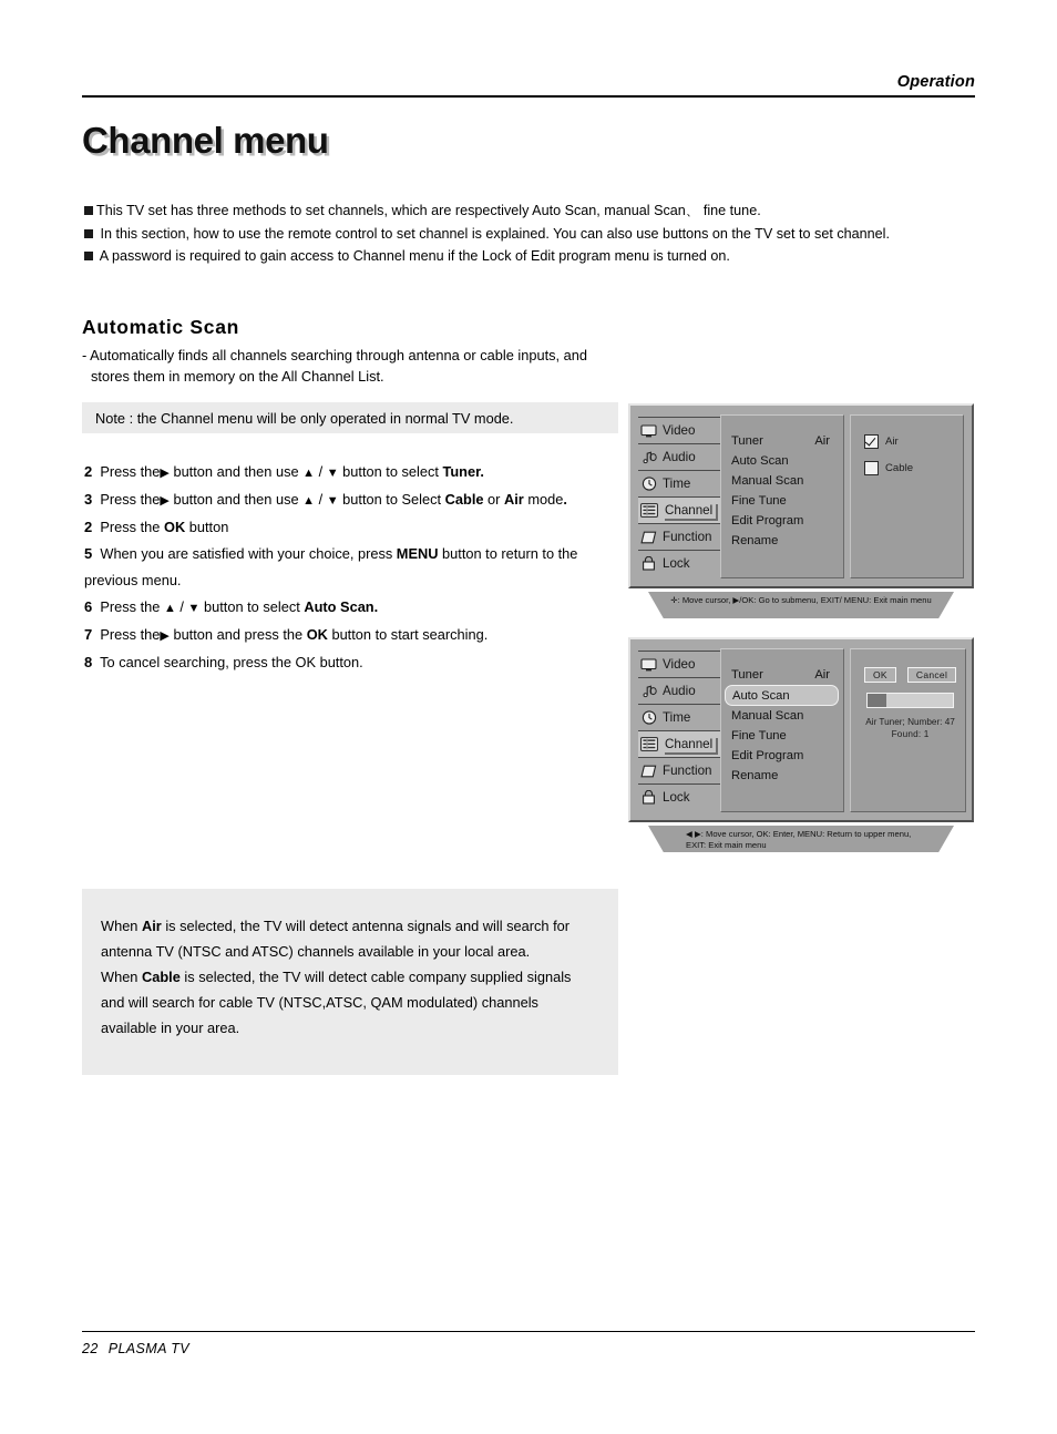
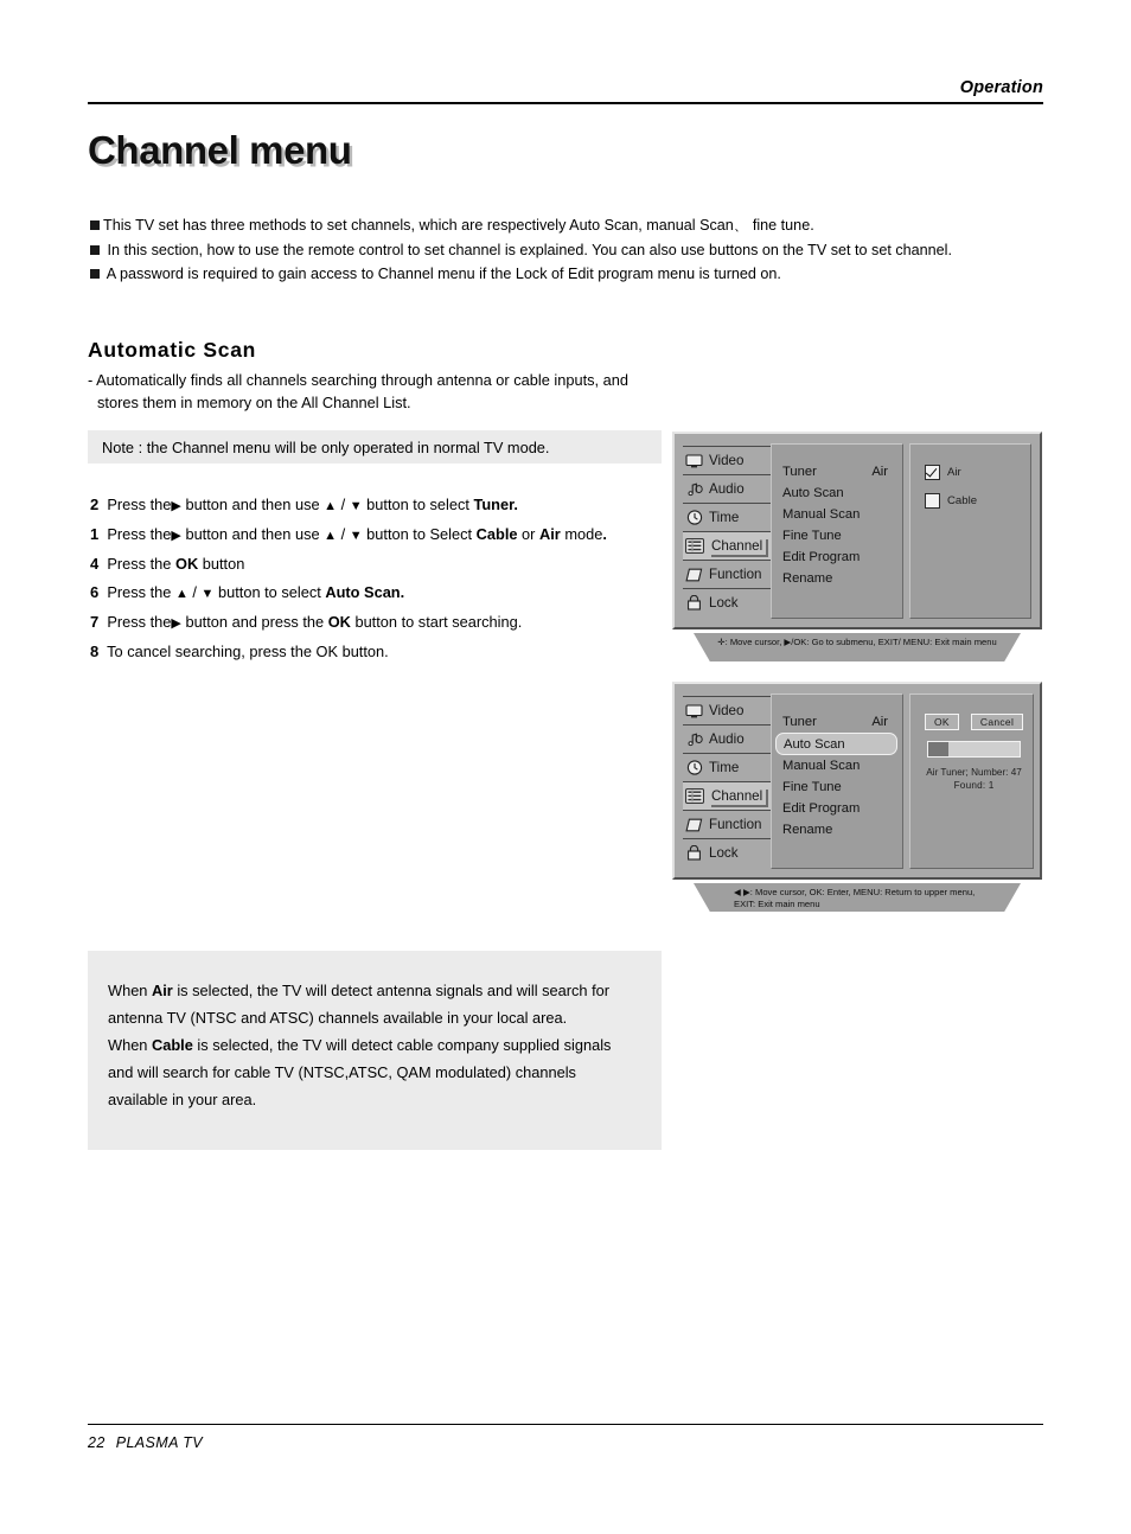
  Operation
  Channel menu
  This TV set has three methods to set channels, which are respectively Auto Scan, manual Scan、 fine tune.
  In this section, how to use the remote control to set channel is explained. You can also use buttons on the TV set to set channel.
  A password is required to gain access to Channel menu if the Lock of Edit program menu is turned on.
  Automatic Scan
  - Automatically finds all channels searching through antenna or cable inputs, and
  stores them in memory on the All Channel List.
  Note : the Channel menu will be only operated in normal TV mode.
  2 Press the▶ button and then use ▲ / ▼ button to select Tuner.
- 3 Press the▶ button and then use ▲ / ▼ button to Select Cable or Air mode.
+ 1 Press the▶ button and then use ▲ / ▼ button to Select Cable or Air mode.
- 2 Press the OK button
+ 4 Press the OK button
- 5 When you are satisfied with your choice, press MENU button to return to the previous menu.
  6 Press the ▲ / ▼ button to select Auto Scan.
  7 Press the▶ button and press the OK button to start searching.
  8 To cancel searching, press the OK button.
  Video
  Audio
  Time
  Channel
  Function
  Lock
  Tuner
  Air
  Auto Scan
  Manual Scan
  Fine Tune
  Edit Program
  Rename
  Air
  Cable
  ✛: Move cursor, ▶/OK: Go to submenu, EXIT/ MENU: Exit main menu
  Video
  Audio
  Time
  Channel
  Function
  Lock
  Tuner
  Air
  Auto Scan
  Manual Scan
  Fine Tune
  Edit Program
  Rename
  OK
  Cancel
  Air Tuner; Number: 47
  Found: 1
  ◀ ▶: Move cursor, OK: Enter, MENU: Return to upper menu,
  EXIT: Exit main menu
  When Air is selected, the TV will detect antenna signals and will search for antenna TV (NTSC and ATSC) channels available in your local area.
  When Cable is selected, the TV will detect cable company supplied signals and will search for cable TV (NTSC,ATSC, QAM modulated) channels available in your area.
  22 PLASMA TV
